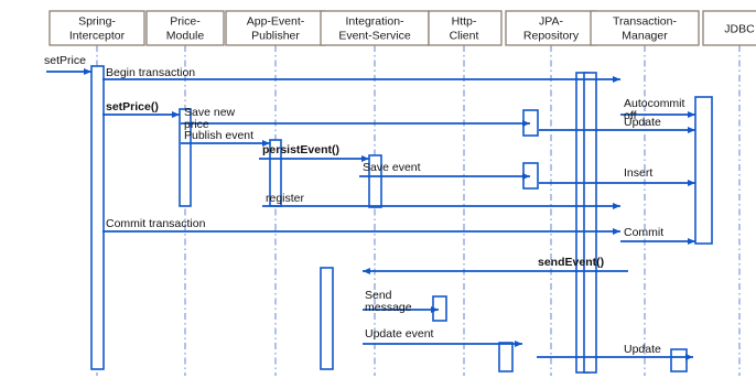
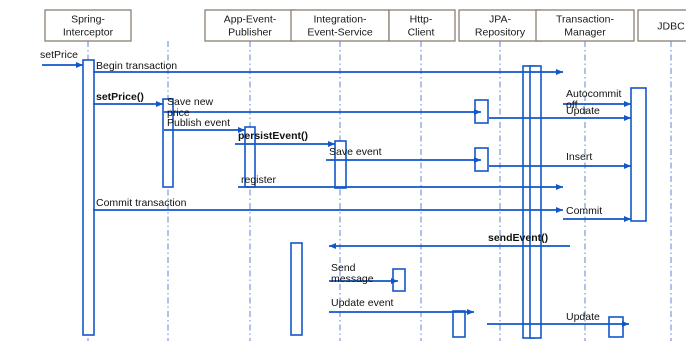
  setPrice
  Begin transaction
  setPrice()
  Save new
  price
  Autocommit
  off
  Publish event
  Update
  persistEvent()
  Save event
  Insert
  register
  Commit transaction
  Commit
  sendEvent()
  Send
  message
  Update event
  Update
  Spring-
  Interceptor
- Price-
- Module
  App-Event-
  Publisher
  Integration-
  Event-Service
  Http-
  Client
  JPA-
  Repository
  Transaction-
  Manager
  JDBC
